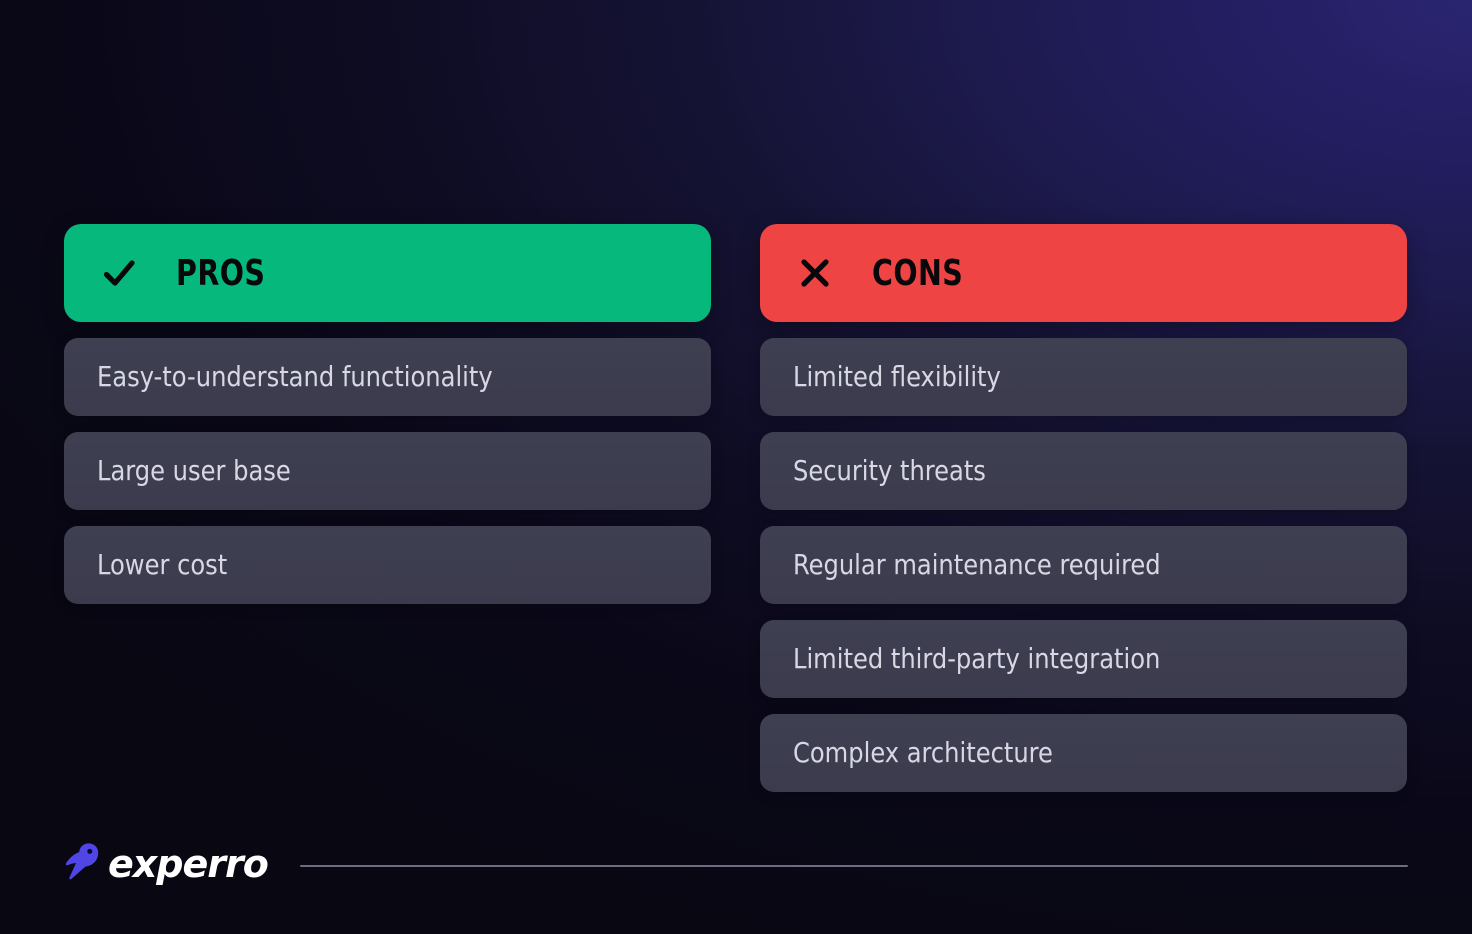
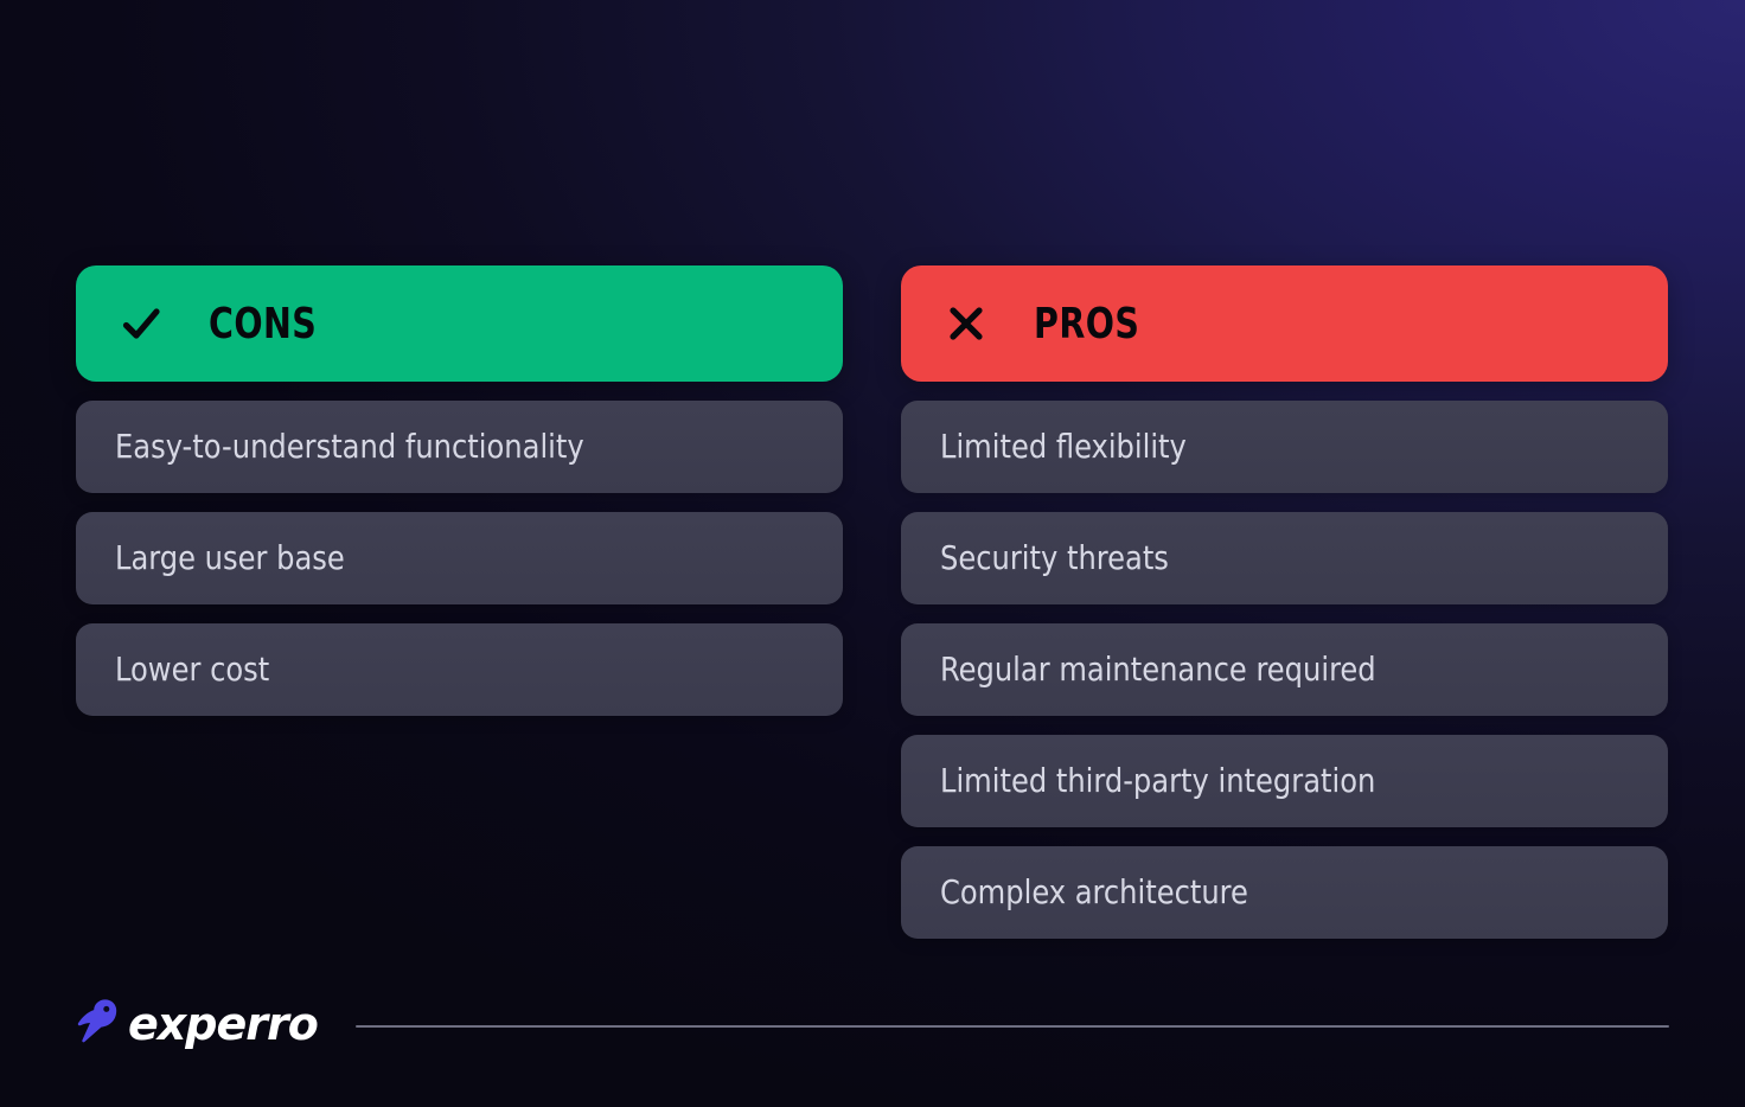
- PROS
+ CONS
  Easy-to-understand functionality
  Large user base
  Lower cost
- CONS
+ PROS
  Limited flexibility
  Security threats
  Regular maintenance required
  Limited third-party integration
  Complex architecture
  experro
